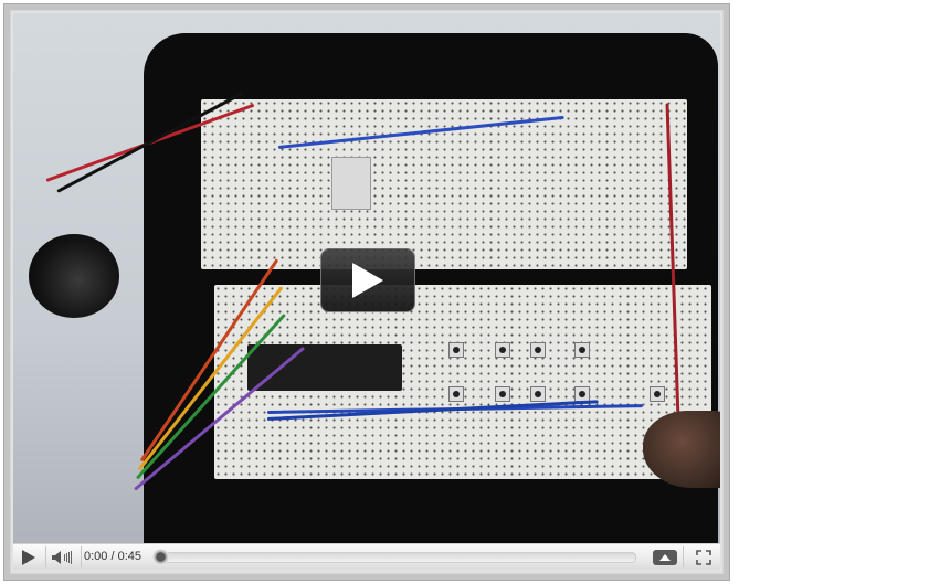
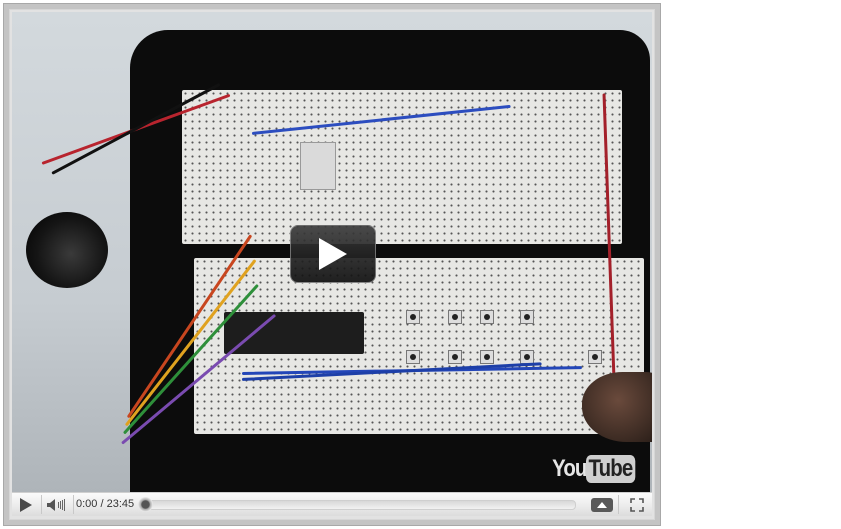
+ You
+ Tube
- 0:00 / 0:45
+ 0:00 / 23:45
